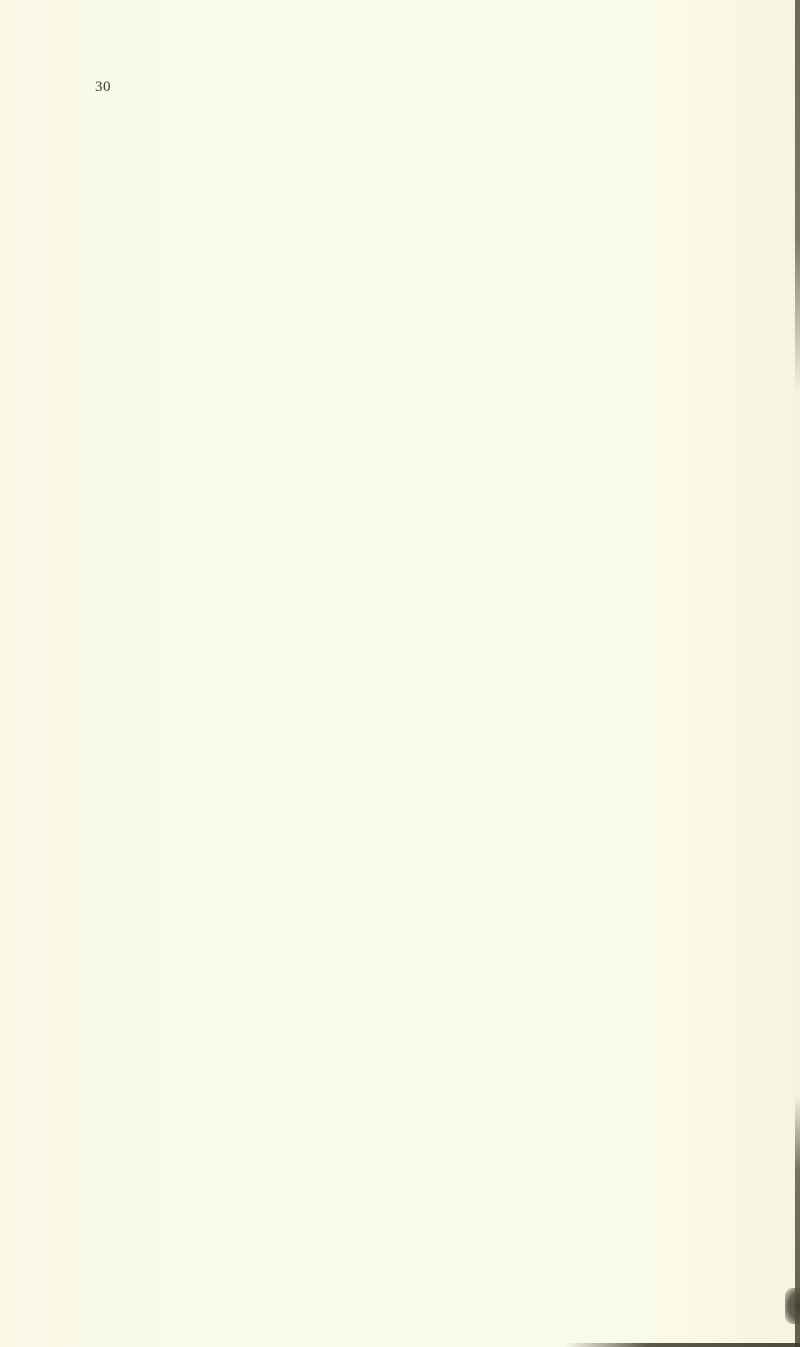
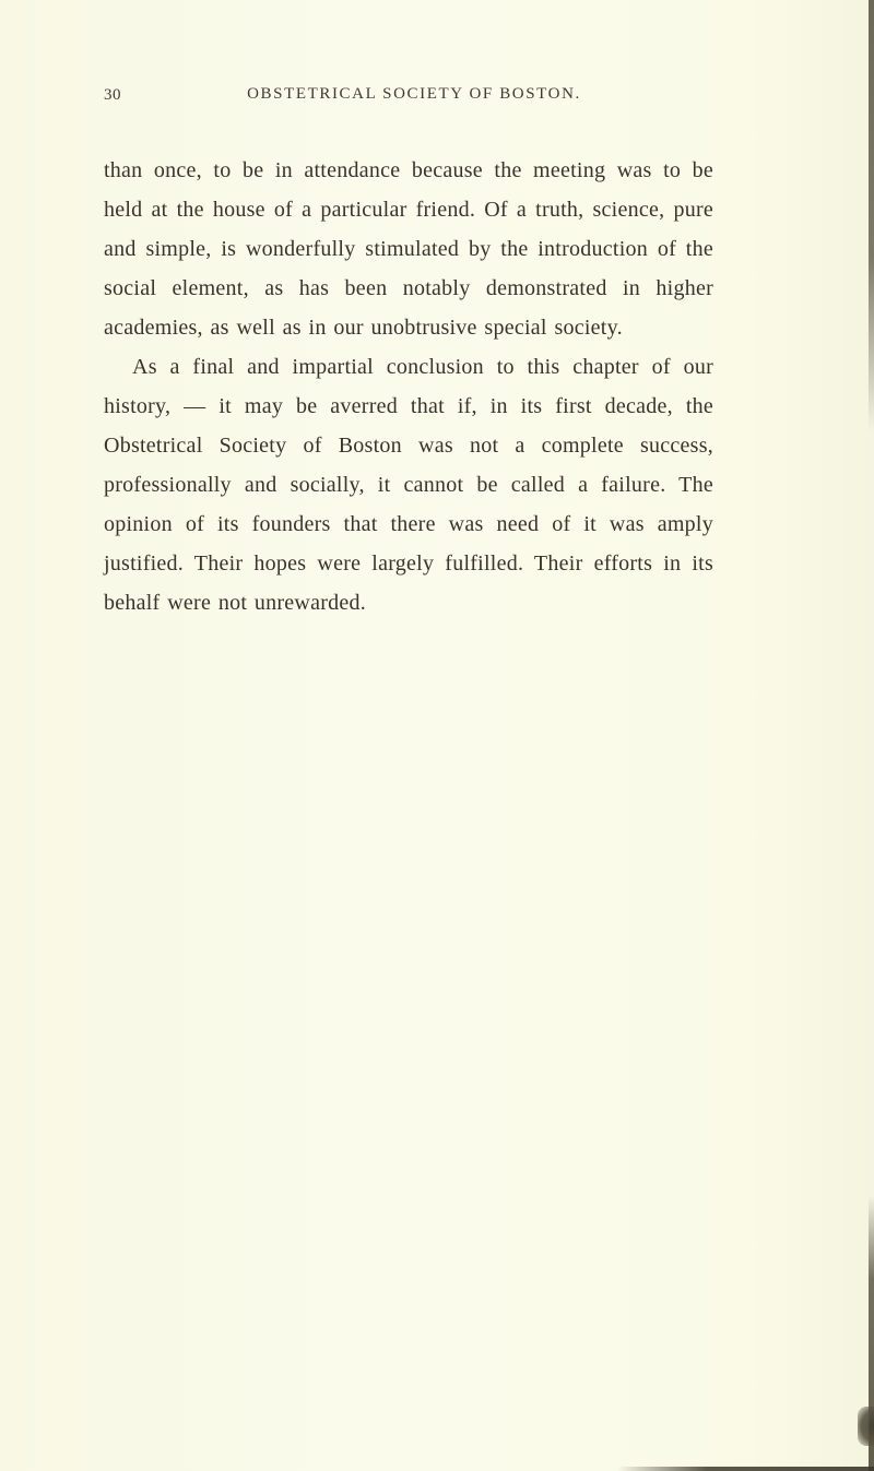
  30
+ OBSTETRICAL SOCIETY OF BOSTON.
+ than once, to be in attendance because the meeting was to be held at the house of a particular friend. Of a truth, science, pure and simple, is wonderfully stimulated by the introduction of the social element, as has been notably demonstrated in higher academies, as well as in our unobtrusive special society.
+ As a final and impartial conclusion to this chapter of our history, — it may be averred that if, in its first decade, the Obstetrical Society of Boston was not a complete success, professionally and socially, it cannot be called a failure. The opinion of its founders that there was need of it was amply justified. Their hopes were largely fulfilled. Their efforts in its behalf were not unrewarded.
